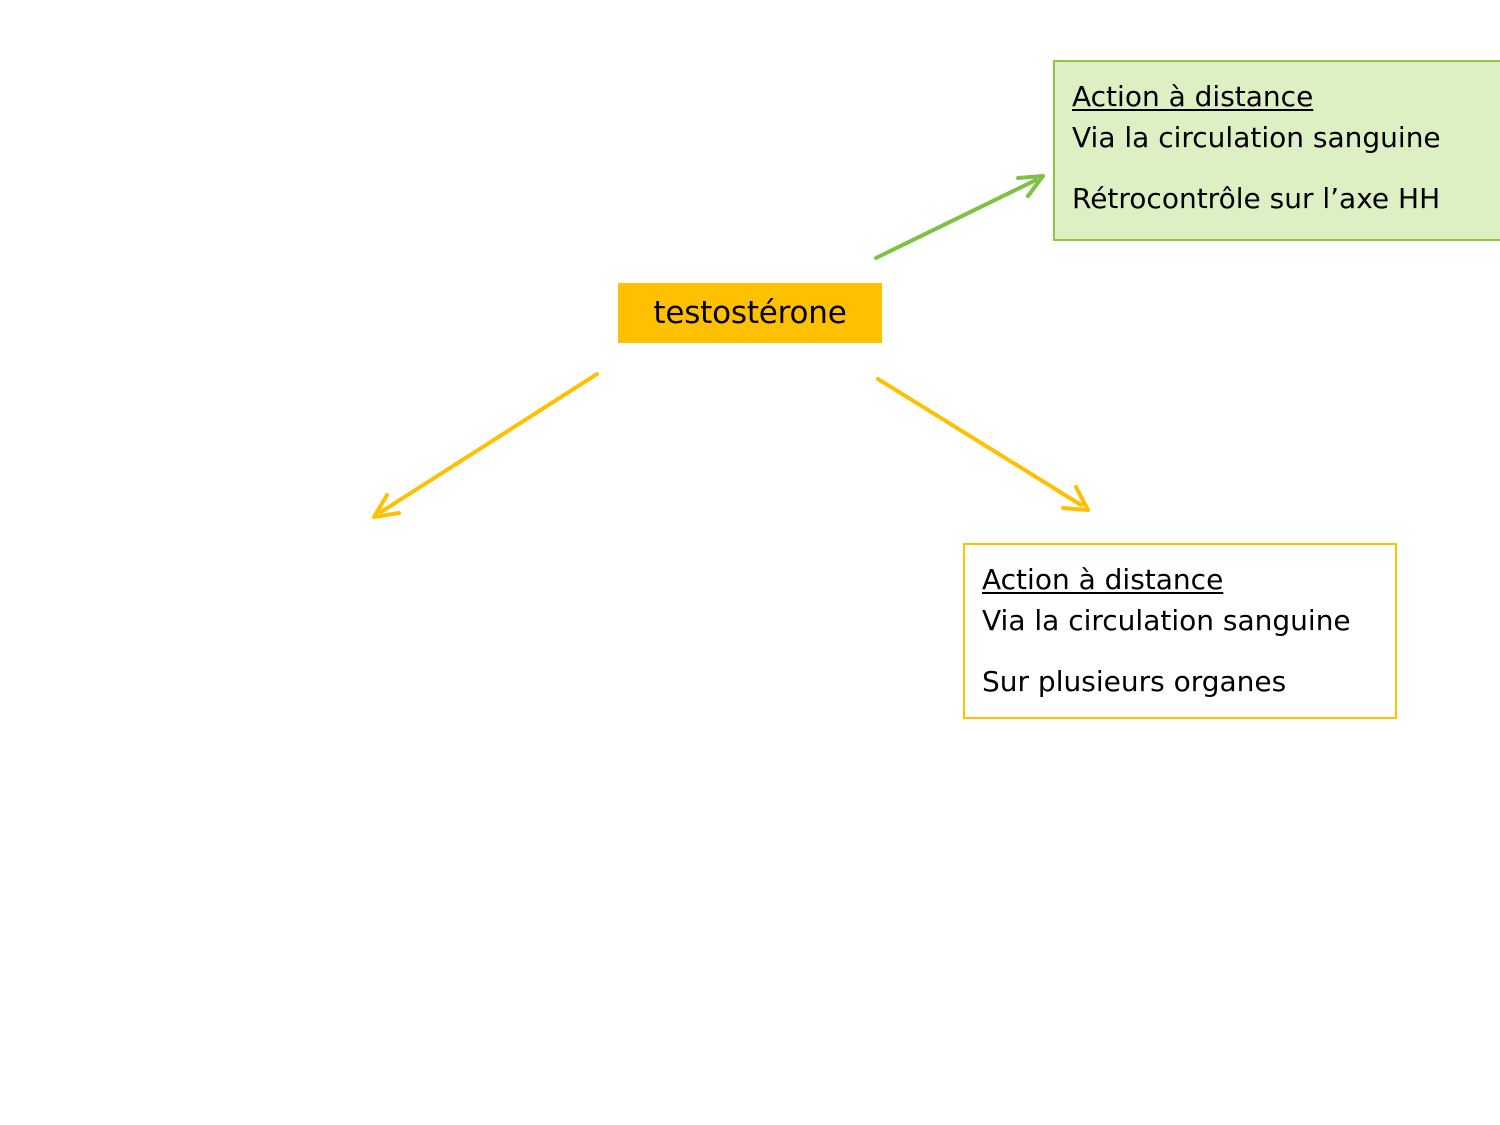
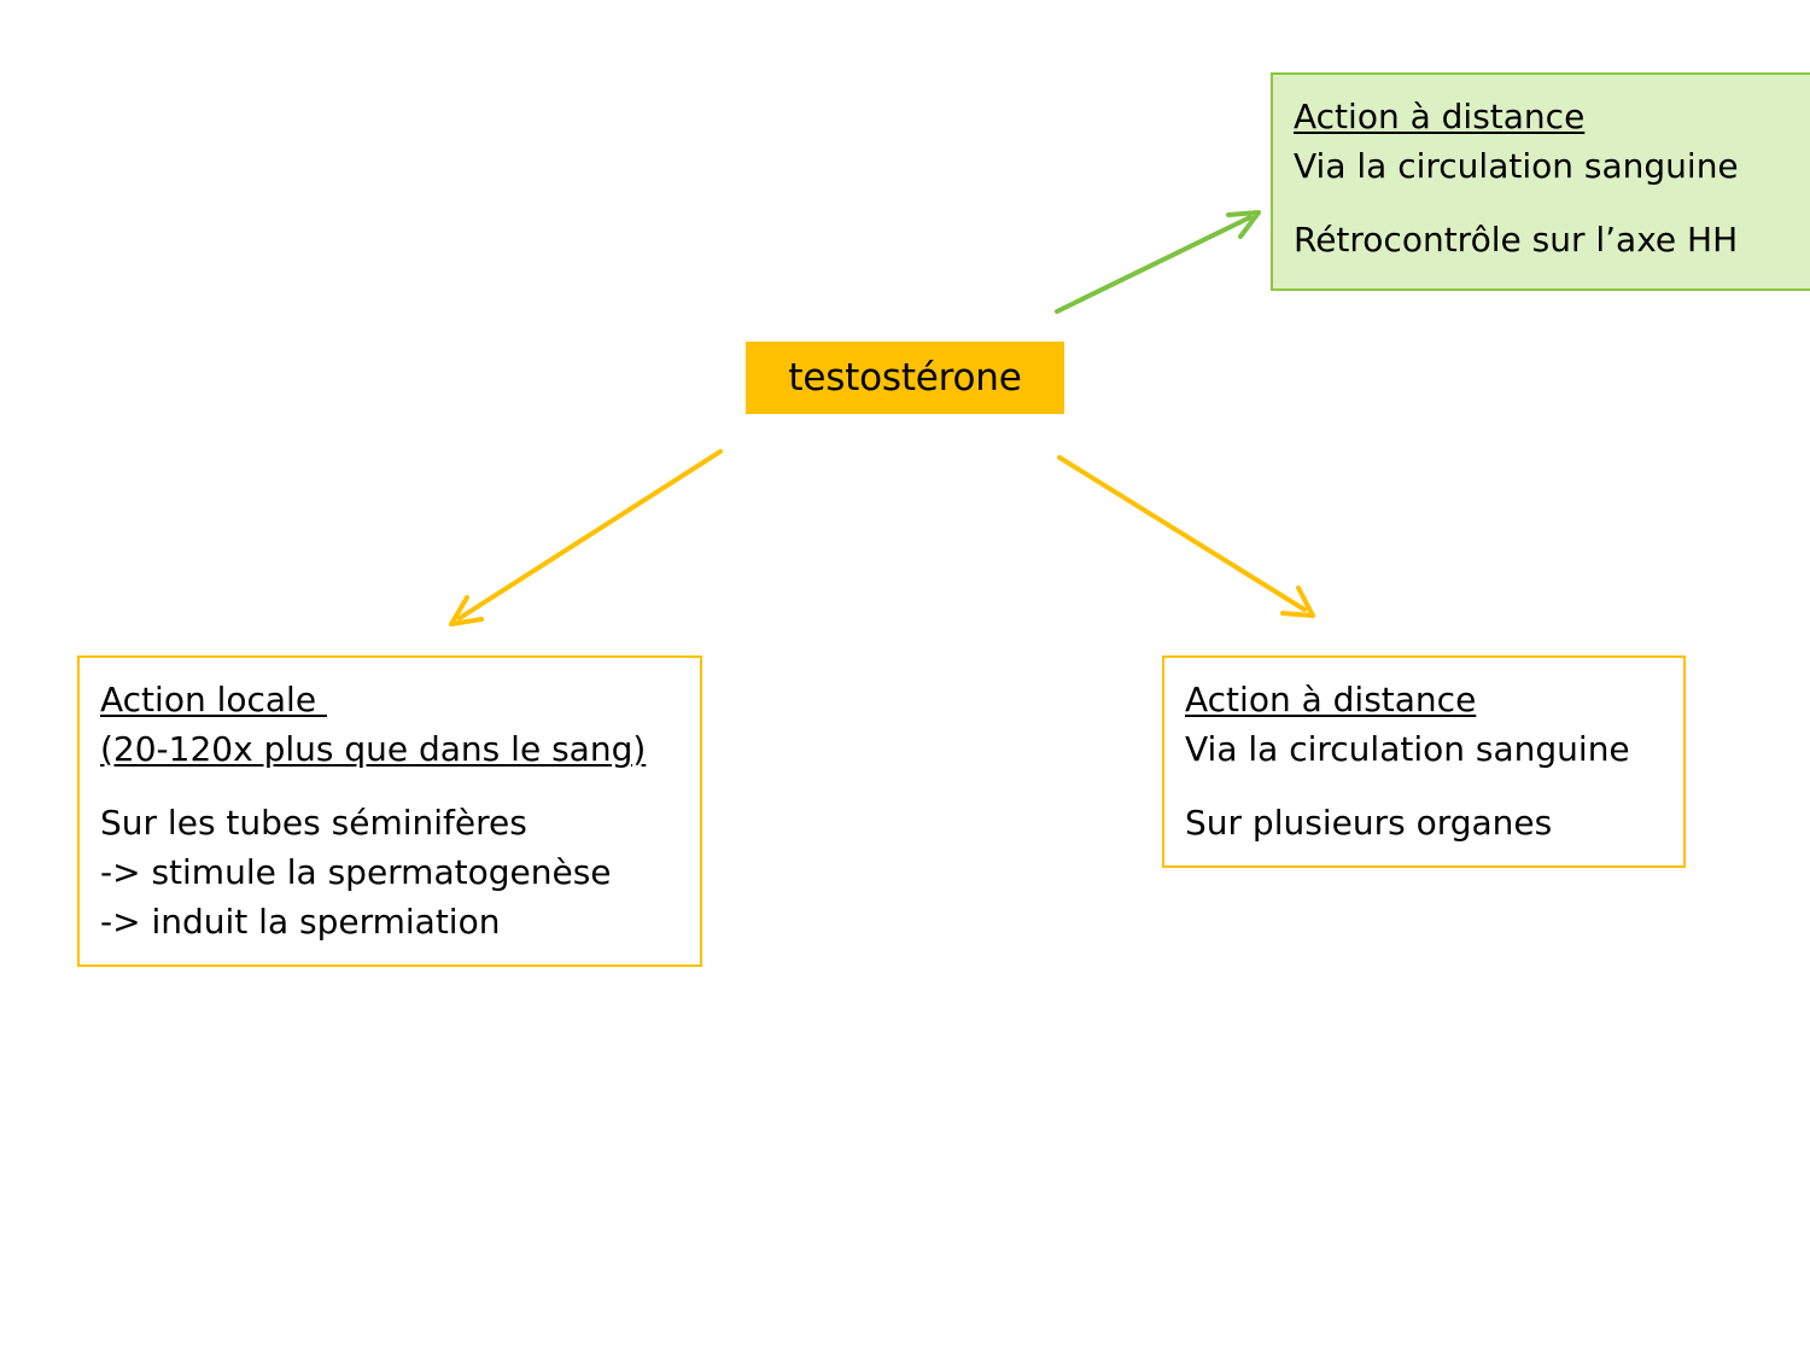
  testostérone
  Action à distance
  Via la circulation sanguine
  Rétrocontrôle sur l’axe HH
+ Action locale
+ (20-120x plus que dans le sang)
+ Sur les tubes séminifères
+ -> stimule la spermatogenèse
+ -> induit la spermiation
  Action à distance
  Via la circulation sanguine
  Sur plusieurs organes
